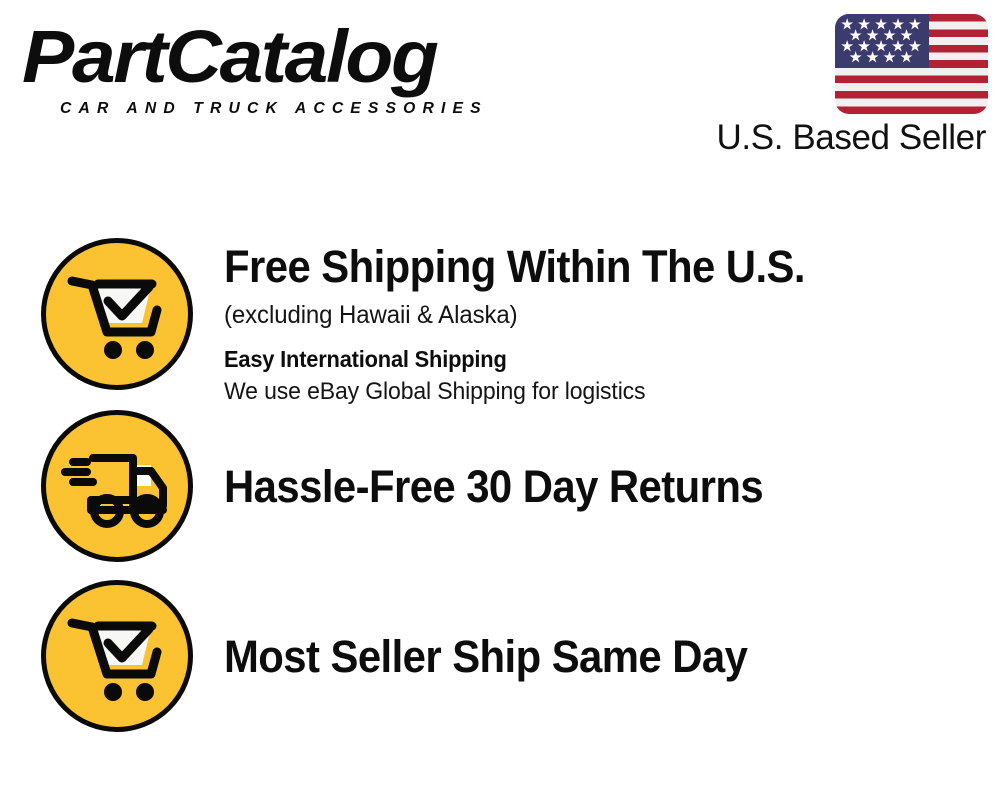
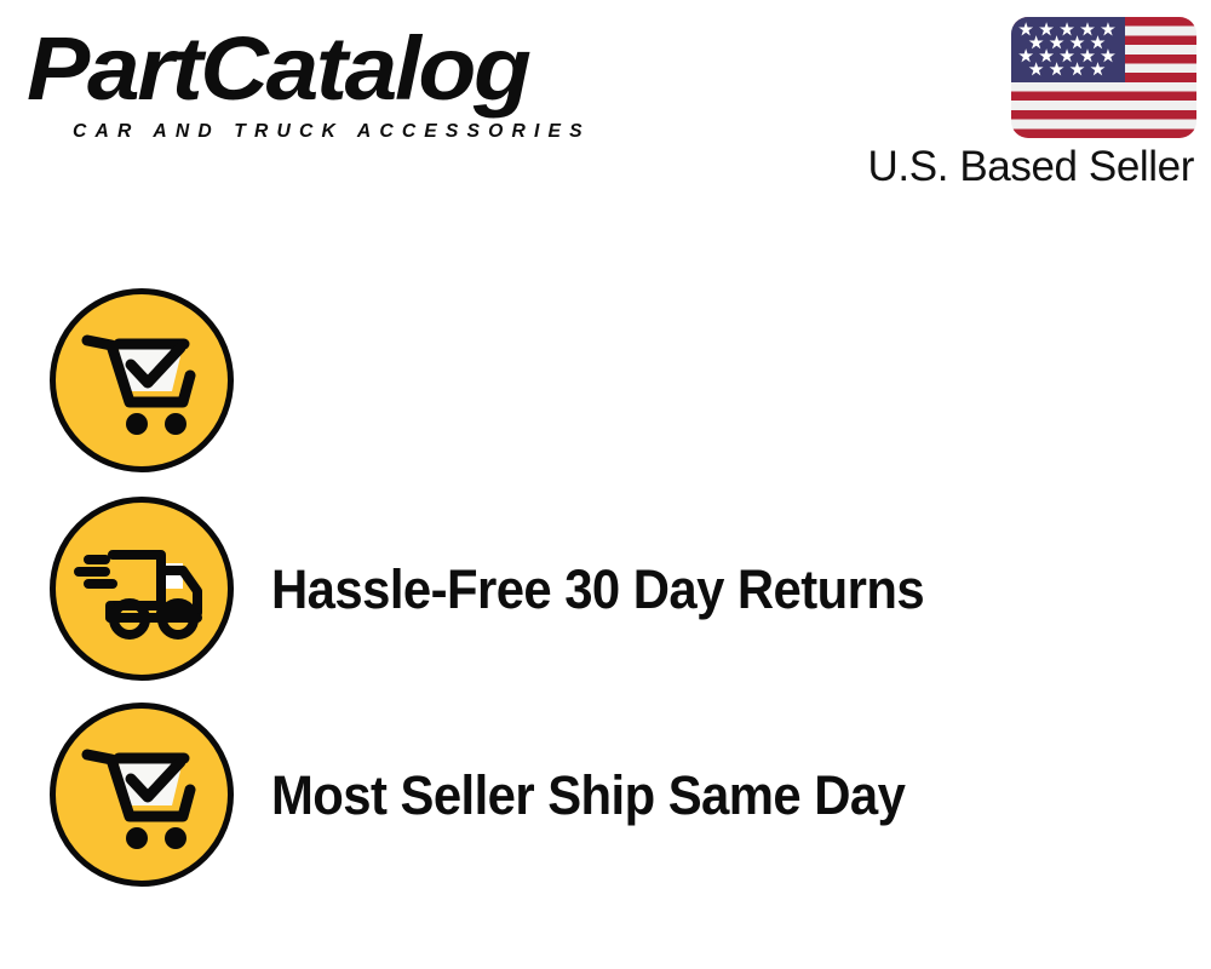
  PartCatalog
  CAR AND TRUCK ACCESSORIES
  U.S. Based Seller
- Free Shipping Within The U.S.
- (excluding Hawaii & Alaska)
- Easy International Shipping
- We use eBay Global Shipping for logistics
  Hassle-Free 30 Day Returns
  Most Seller Ship Same Day
